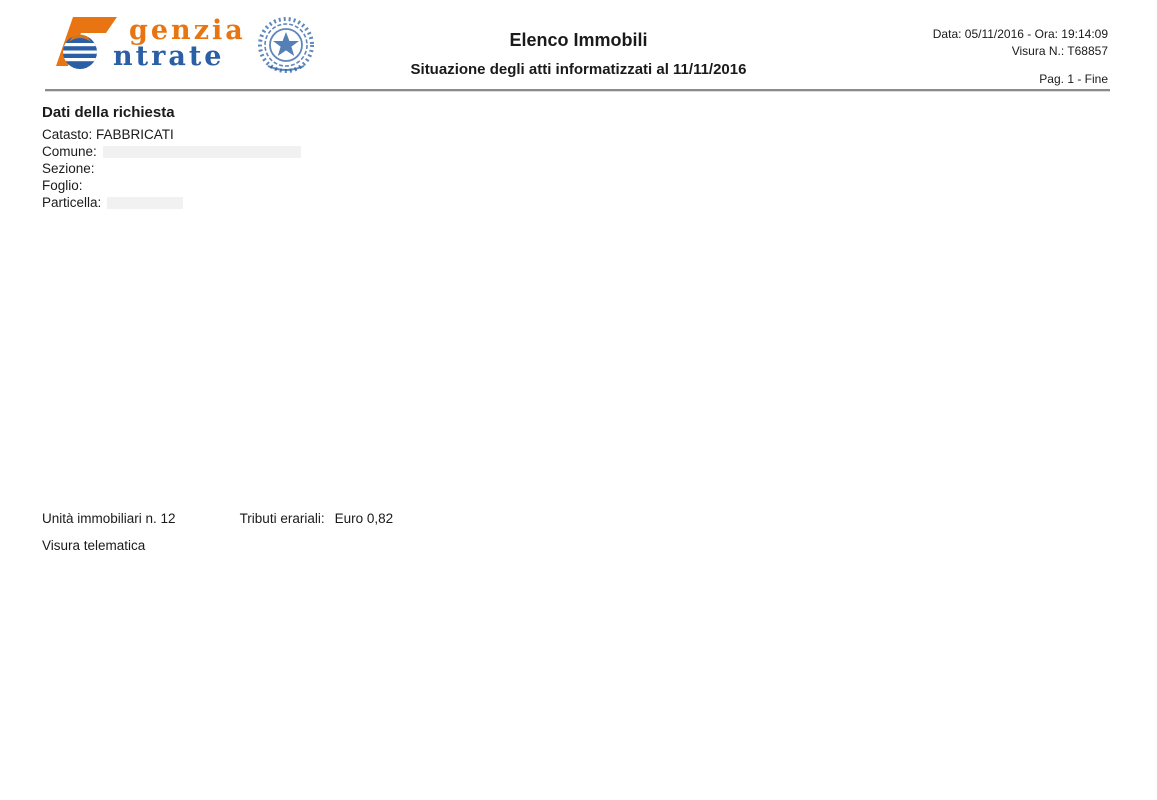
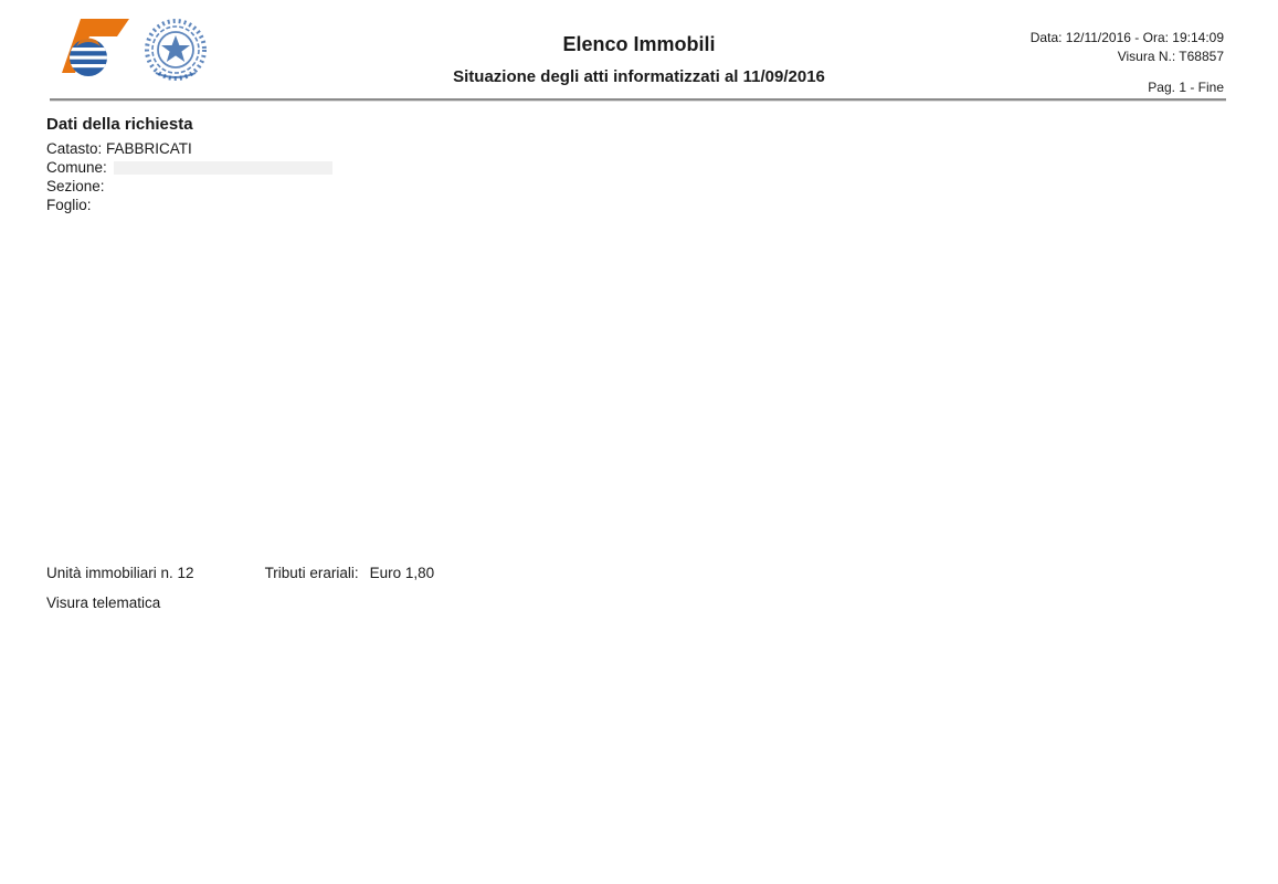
- genzia
- ntrate
  Elenco Immobili
- Situazione degli atti informatizzati al 11/11/2016
+ Situazione degli atti informatizzati al 11/09/2016
- Data: 05/11/2016 - Ora: 19:14:09
+ Data: 12/11/2016 - Ora: 19:14:09
  Visura N.: T68857
  Pag. 1 - Fine
  Dati della richiesta
  Catasto: FABBRICATI
  Comune:
  Sezione:
  Foglio:
- Particella:
- Unità immobiliari n. 12 Tributi erariali: Euro 0,82
+ Unità immobiliari n. 12 Tributi erariali: Euro 1,80
  Visura telematica
